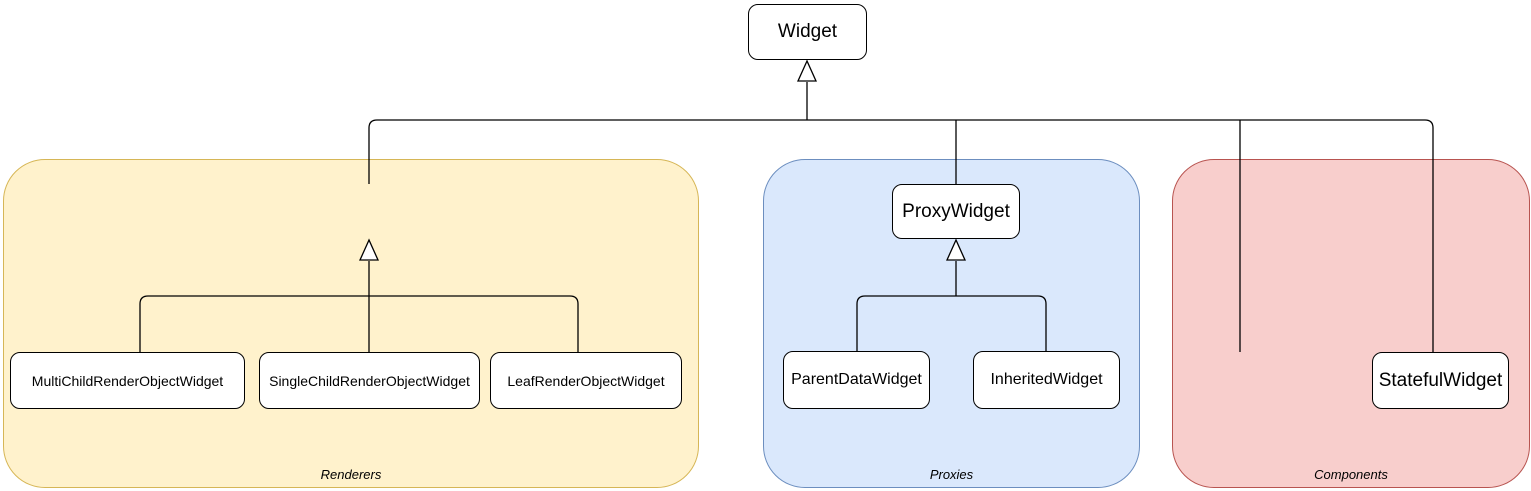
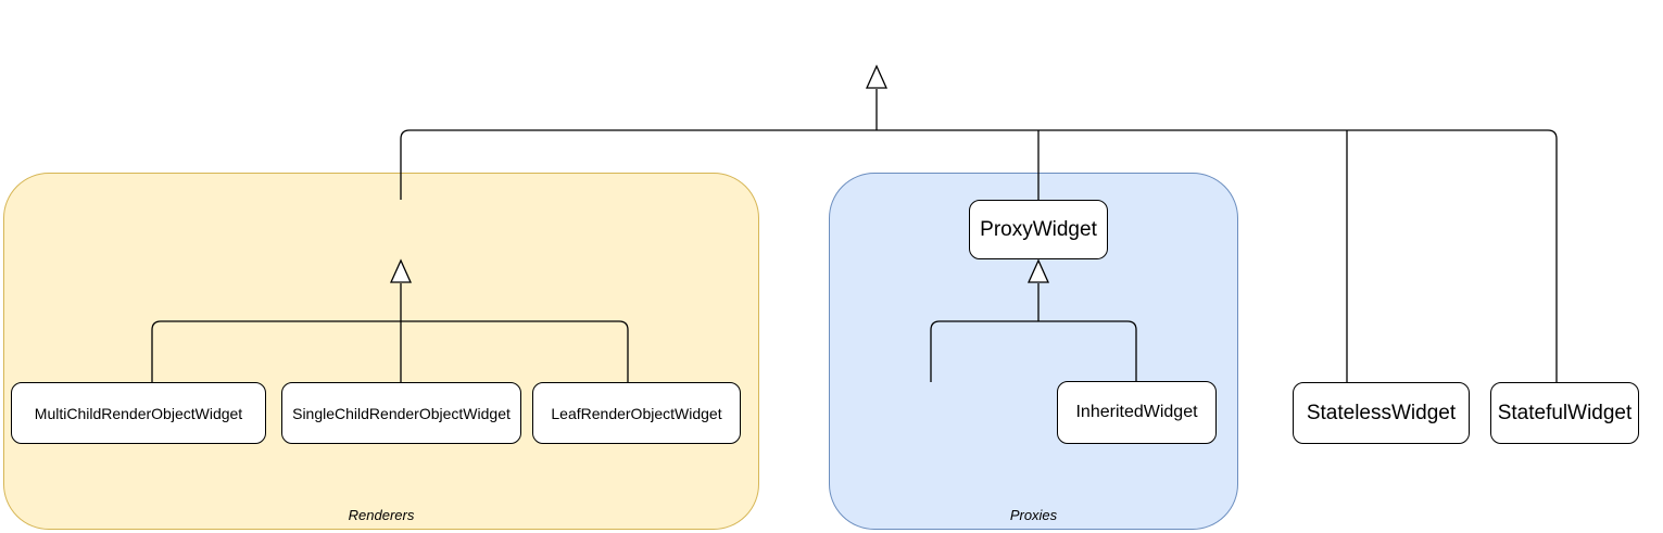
  Renderers
  Proxies
- Components
- Widget
  MultiChildRenderObjectWidget
  SingleChildRenderObjectWidget
  LeafRenderObjectWidget
  ProxyWidget
- ParentDataWidget
  InheritedWidget
+ StatelessWidget
  StatefulWidget
